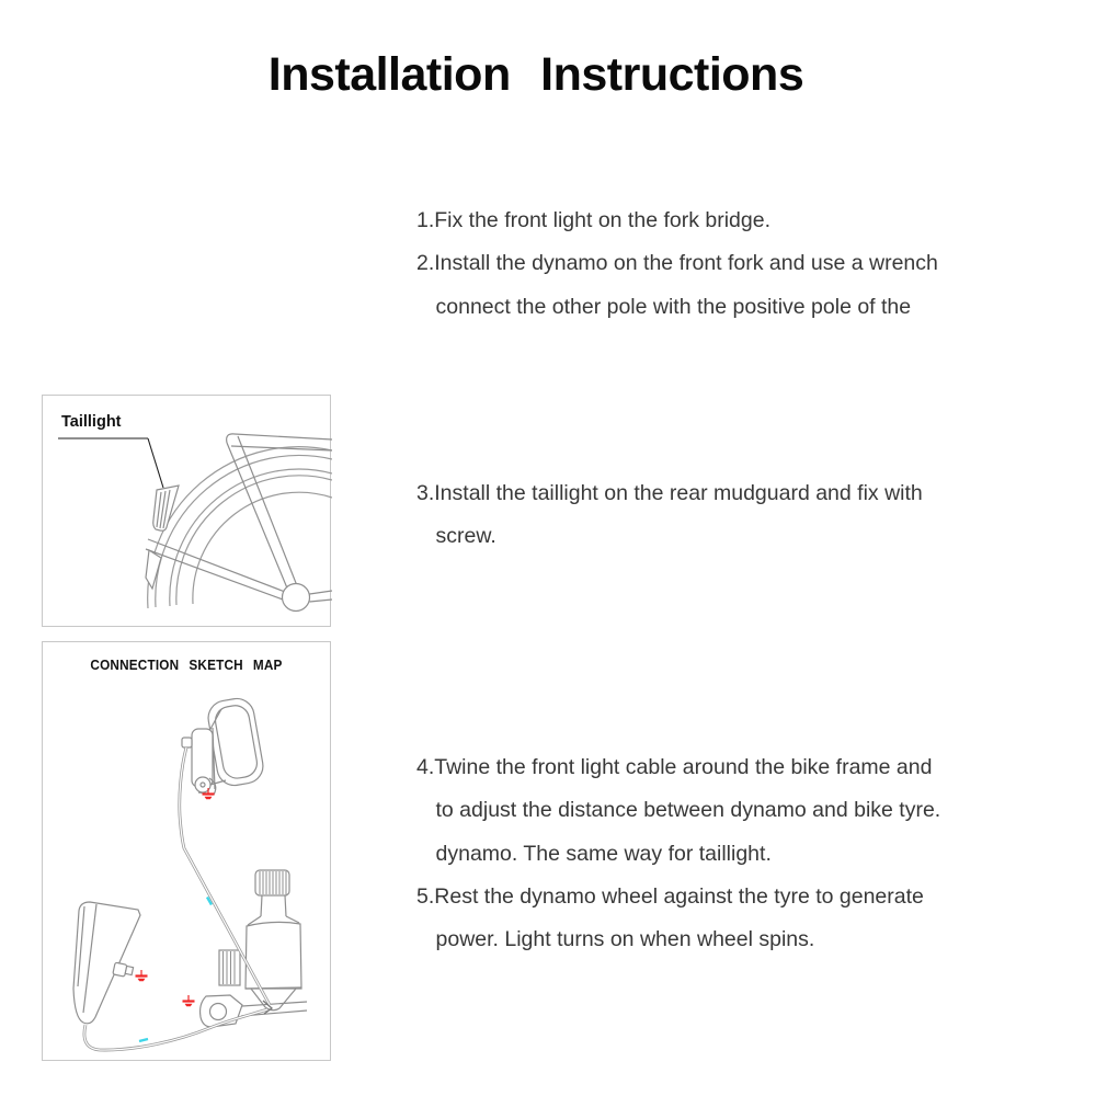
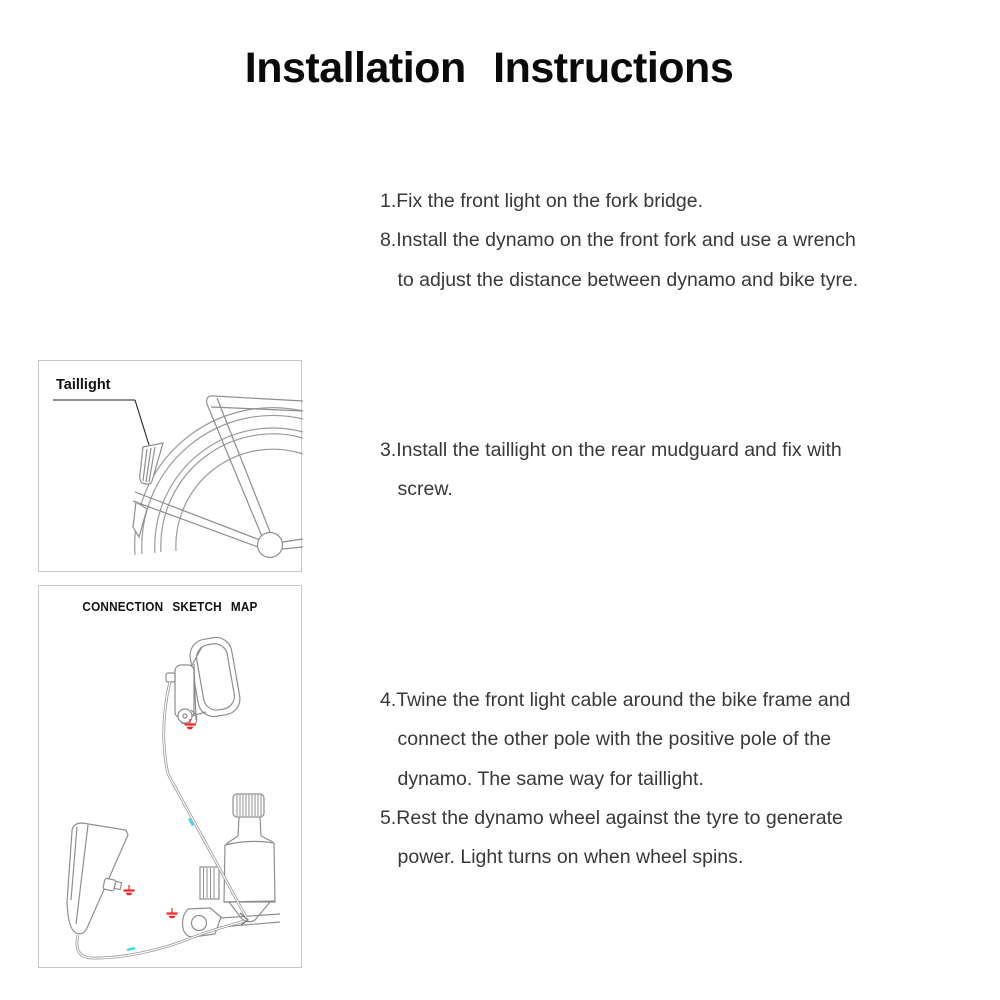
  Installation Instructions
  Taillight
  CONNECTION SKETCH MAP
  1.Fix the front light on the fork bridge.
- 2.Install the dynamo on the front fork and use a wrench
+ 8.Install the dynamo on the front fork and use a wrench
- connect the other pole with the positive pole of the
+ to adjust the distance between dynamo and bike tyre.
  3.Install the taillight on the rear mudguard and fix with
  screw.
  4.Twine the front light cable around the bike frame and
- to adjust the distance between dynamo and bike tyre.
+ connect the other pole with the positive pole of the
  dynamo. The same way for taillight.
  5.Rest the dynamo wheel against the tyre to generate
  power. Light turns on when wheel spins.
